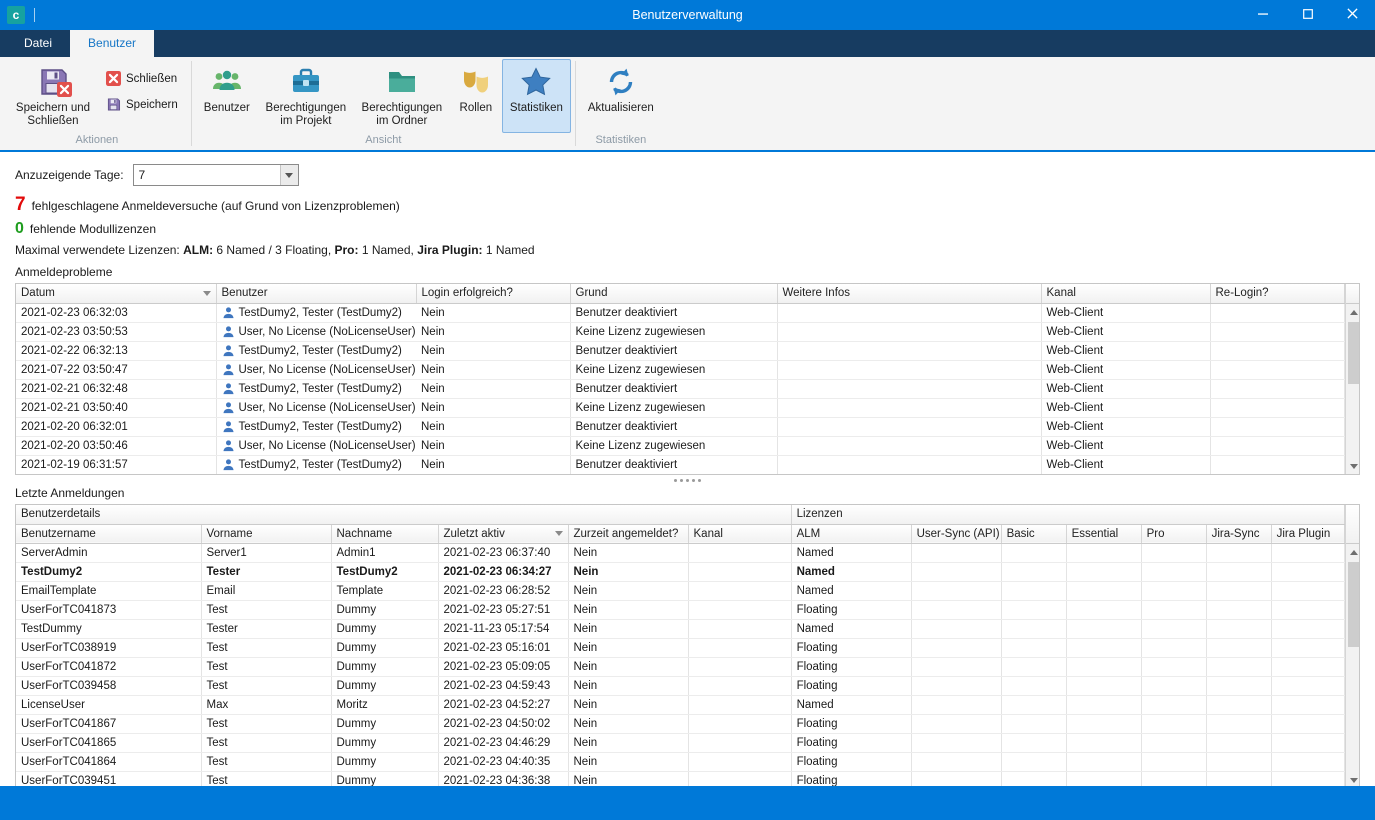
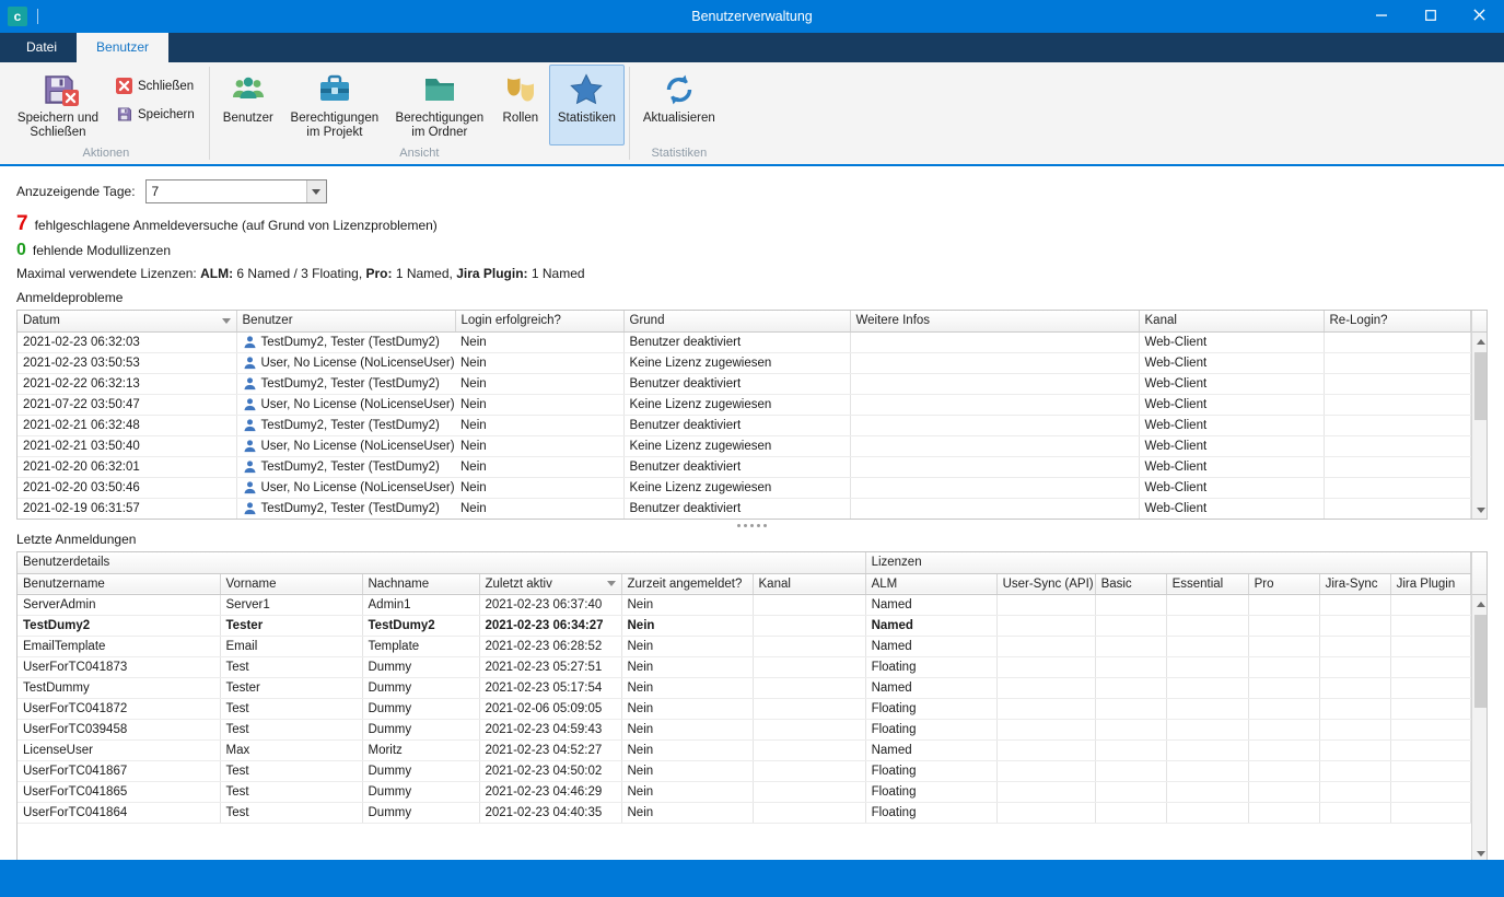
  c
  Benutzerverwaltung
  Datei
  Benutzer
  Speichern und Schließen
  Schließen
  Speichern
  Aktionen
  Benutzer
  Berechtigungen im Projekt
  Berechtigungen im Ordner
  Rollen
  Statistiken
  Ansicht
  Aktualisieren
  Statistiken
  Anzuzeigende Tage:
  7
  7
  fehlgeschlagene Anmeldeversuche (auf Grund von Lizenzproblemen)
  0
  fehlende Modullizenzen
  Maximal verwendete Lizenzen: ALM: 6 Named / 3 Floating, Pro: 1 Named, Jira Plugin: 1 Named
  Anmeldeprobleme
  Datum	Benutzer	Login erfolgreich?	Grund	Weitere Infos	Kanal	Re-Login?
  2021-02-23 06:32:03	TestDumy2, Tester (TestDumy2)			Nein	Benutzer deaktiviert		Web-Client
  2021-02-23 03:50:53	User, No License (NoLicenseUser)			Nein	Keine Lizenz zugewiesen		Web-Client
  2021-02-22 06:32:13	TestDumy2, Tester (TestDumy2)			Nein	Benutzer deaktiviert		Web-Client
  2021-07-22 03:50:47	User, No License (NoLicenseUser)			Nein	Keine Lizenz zugewiesen		Web-Client
  2021-02-21 06:32:48	TestDumy2, Tester (TestDumy2)			Nein	Benutzer deaktiviert		Web-Client
  2021-02-21 03:50:40	User, No License (NoLicenseUser)			Nein	Keine Lizenz zugewiesen		Web-Client
  2021-02-20 06:32:01	TestDumy2, Tester (TestDumy2)			Nein	Benutzer deaktiviert		Web-Client
  2021-02-20 03:50:46	User, No License (NoLicenseUser)			Nein	Keine Lizenz zugewiesen		Web-Client
  2021-02-19 06:31:57	TestDumy2, Tester (TestDumy2)			Nein	Benutzer deaktiviert		Web-Client
  Letzte Anmeldungen
  Benutzerdetails	Lizenzen
  Benutzername	Vorname	Nachname	Zuletzt aktiv	Zurzeit angemeldet?	Kanal	ALM	User-Sync (API)	Basic	Essential	Pro	Jira-Sync	Jira Plugin
  ServerAdmin	Server1	Admin1	2021-02-23 06:37:40	Nein		Named
  TestDumy2	Tester	TestDumy2	2021-02-23 06:34:27	Nein		Named
  EmailTemplate	Email	Template	2021-02-23 06:28:52	Nein		Named
  UserForTC041873	Test	Dummy	2021-02-23 05:27:51	Nein		Floating
- TestDummy	Tester	Dummy	2021-11-23 05:17:54	Nein		Named
+ TestDummy	Tester	Dummy	2021-02-23 05:17:54	Nein		Named
- UserForTC038919	Test	Dummy	2021-02-23 05:16:01	Nein		Floating
- UserForTC041872	Test	Dummy	2021-02-23 05:09:05	Nein		Floating
+ UserForTC041872	Test	Dummy	2021-02-06 05:09:05	Nein		Floating
  UserForTC039458	Test	Dummy	2021-02-23 04:59:43	Nein		Floating
  LicenseUser	Max	Moritz	2021-02-23 04:52:27	Nein		Named
  UserForTC041867	Test	Dummy	2021-02-23 04:50:02	Nein		Floating
  UserForTC041865	Test	Dummy	2021-02-23 04:46:29	Nein		Floating
  UserForTC041864	Test	Dummy	2021-02-23 04:40:35	Nein		Floating
- UserForTC039451	Test	Dummy	2021-02-23 04:36:38	Nein		Floating
